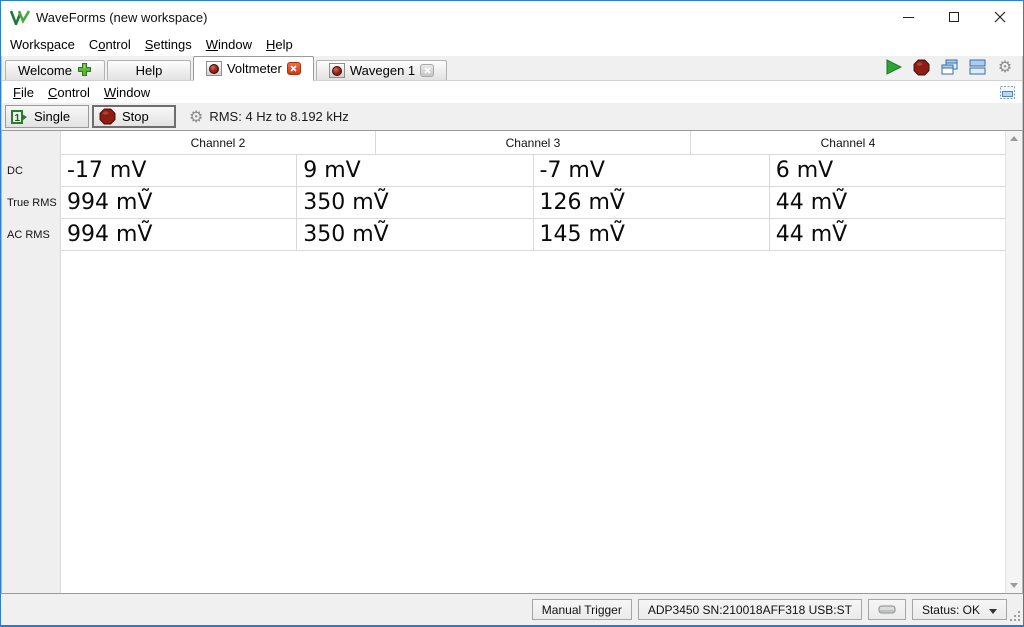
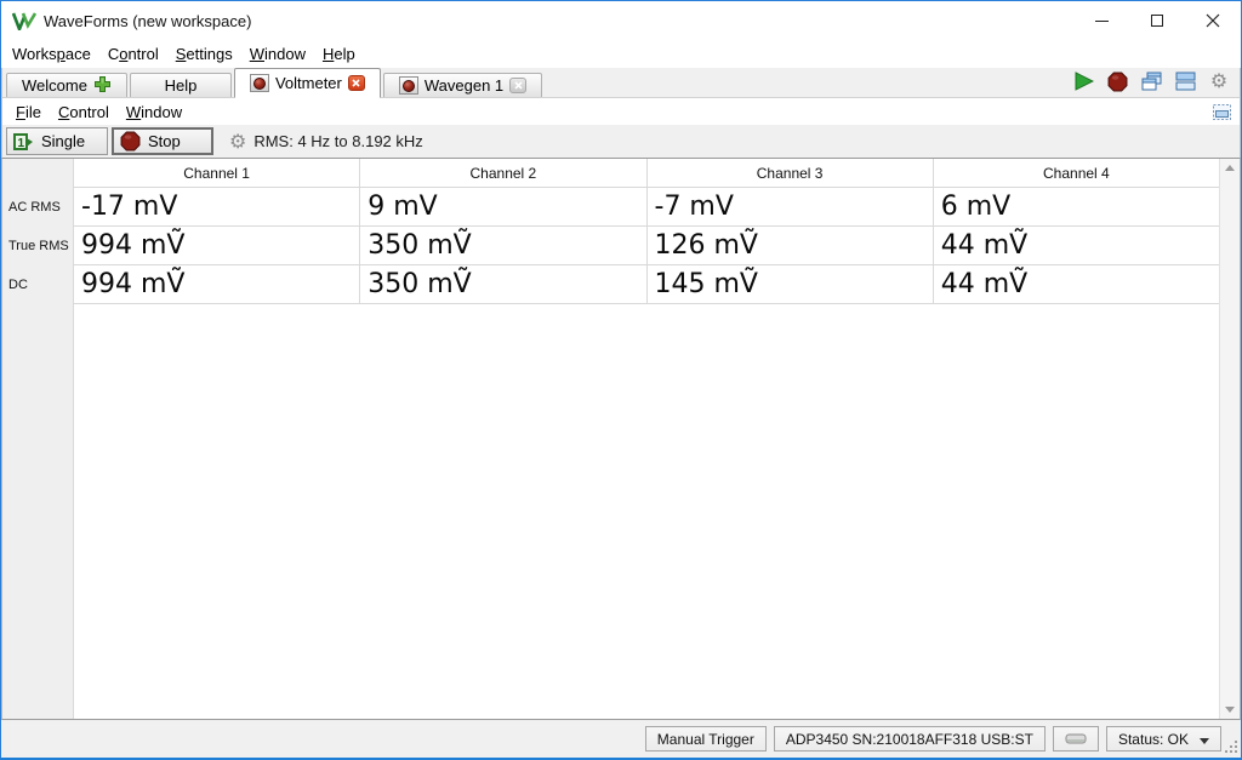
  WaveForms (new workspace)
  Workspace
  Control
  Settings
  Window
  Help
  Welcome
  Help
  Voltmeter
  Wavegen 1
  ⚙
  File
  Control
  Window
  1
  Single
  Stop
  ⚙
  RMS: 4 Hz to 8.192 kHz
- DC
+ AC RMS
  True RMS
- AC RMS
+ DC
+ Channel 1
  Channel 2
  Channel 3
  Channel 4
  -17 mV
  9 mV
  -7 mV
  6 mV
  994 mṼ
  350 mṼ
  126 mṼ
  44 mṼ
  994 mṼ
  350 mṼ
  145 mṼ
  44 mṼ
  Manual Trigger
  ADP3450 SN:210018AFF318 USB:ST
  Status: OK
